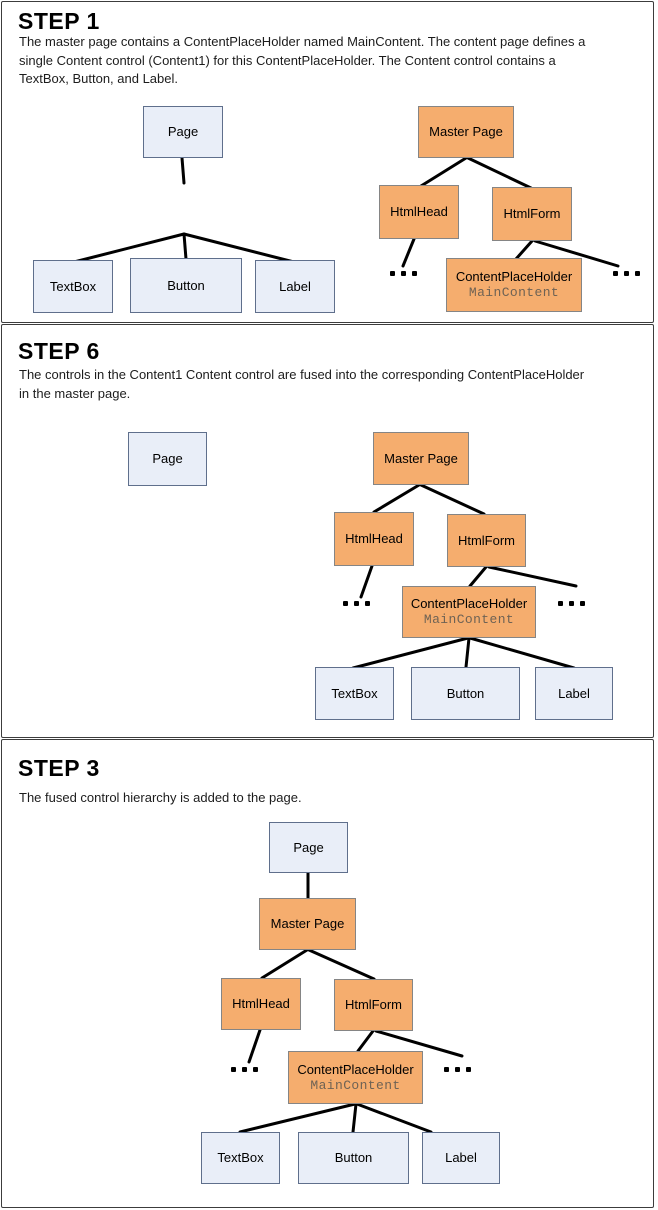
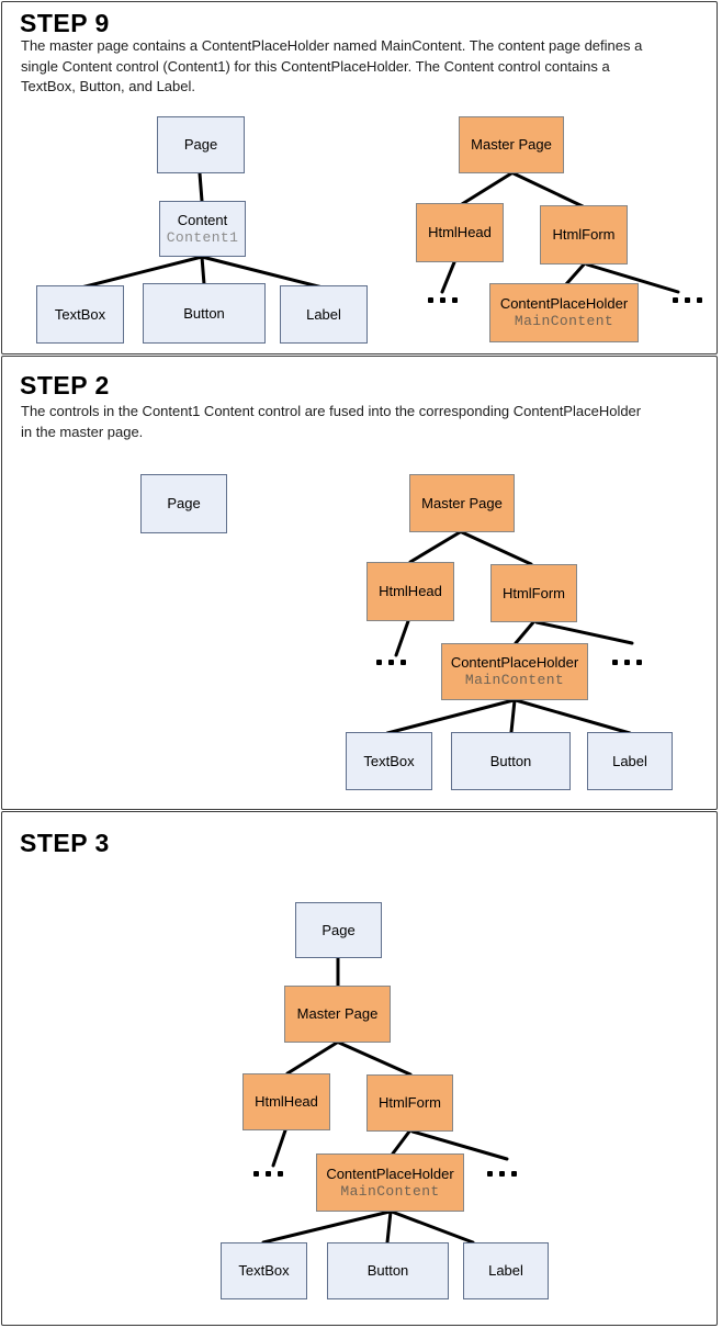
- STEP 1
+ STEP 9
  The master page contains a ContentPlaceHolder named MainContent. The content page defines a
  single Content control (Content1) for this ContentPlaceHolder. The Content control contains a
  TextBox, Button, and Label.
  Page
+ Content
+ Content1
  TextBox
  Button
  Label
  Master Page
  HtmlHead
  HtmlForm
  ContentPlaceHolder
  MainContent
- STEP 6
+ STEP 2
  The controls in the Content1 Content control are fused into the corresponding ContentPlaceHolder
  in the master page.
  Page
  Master Page
  HtmlHead
  HtmlForm
  ContentPlaceHolder
  MainContent
  TextBox
  Button
  Label
  STEP 3
- The fused control hierarchy is added to the page.
  Page
  Master Page
  HtmlHead
  HtmlForm
  ContentPlaceHolder
  MainContent
  TextBox
  Button
  Label
